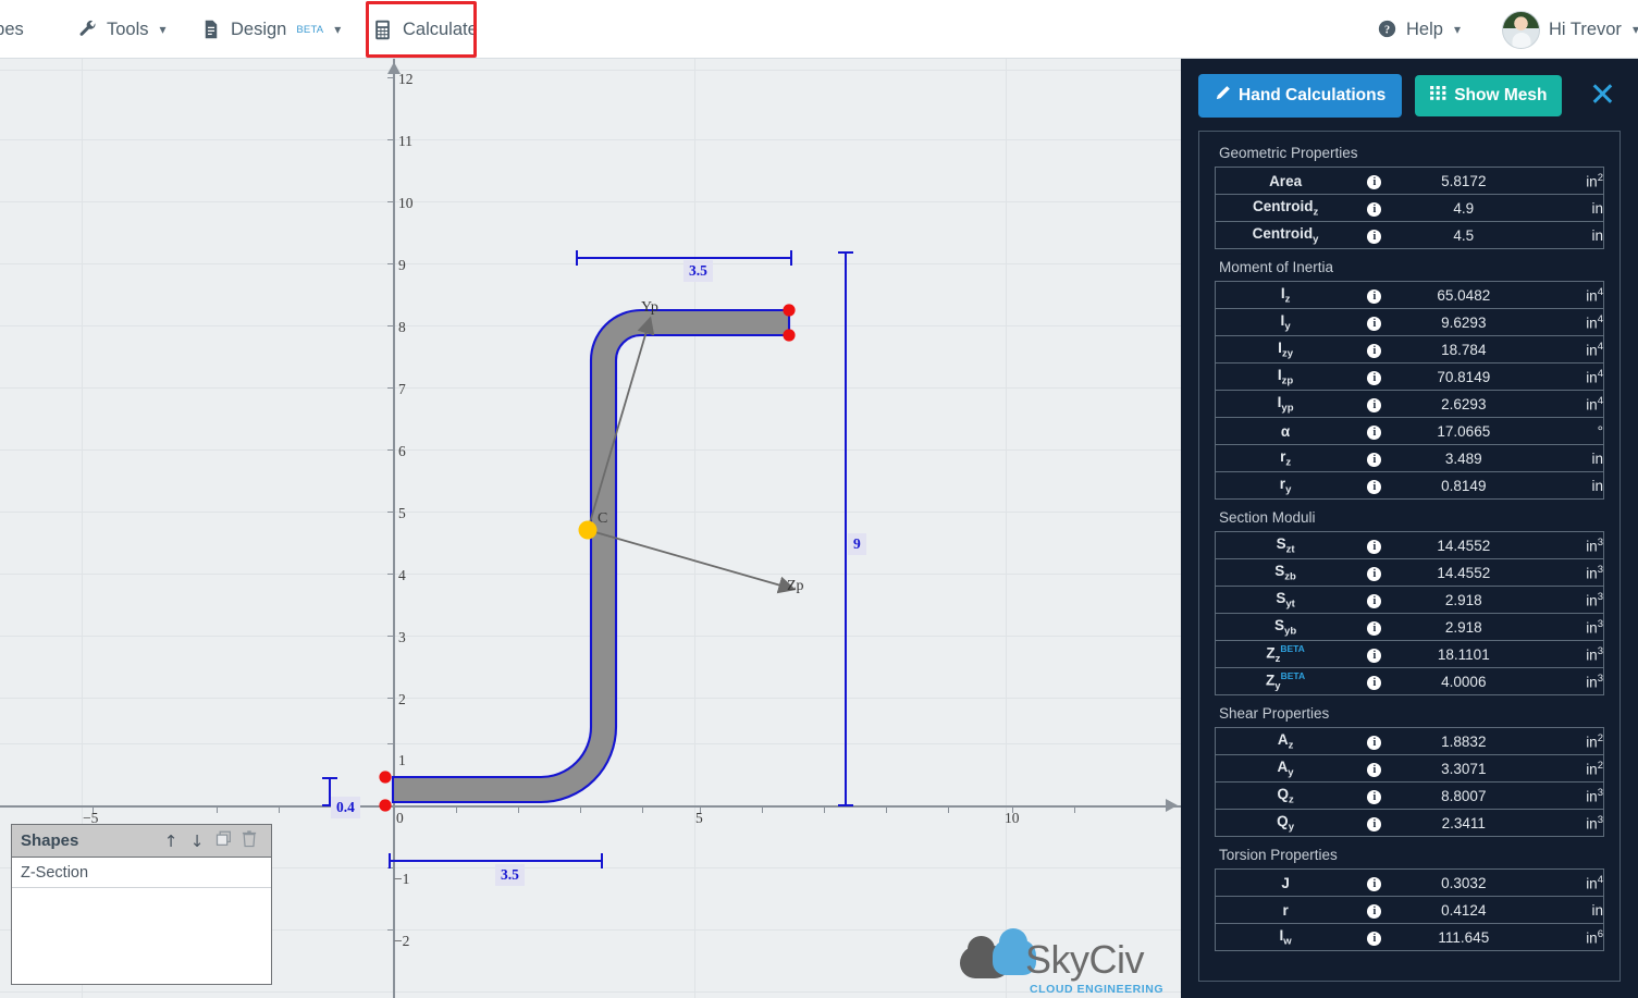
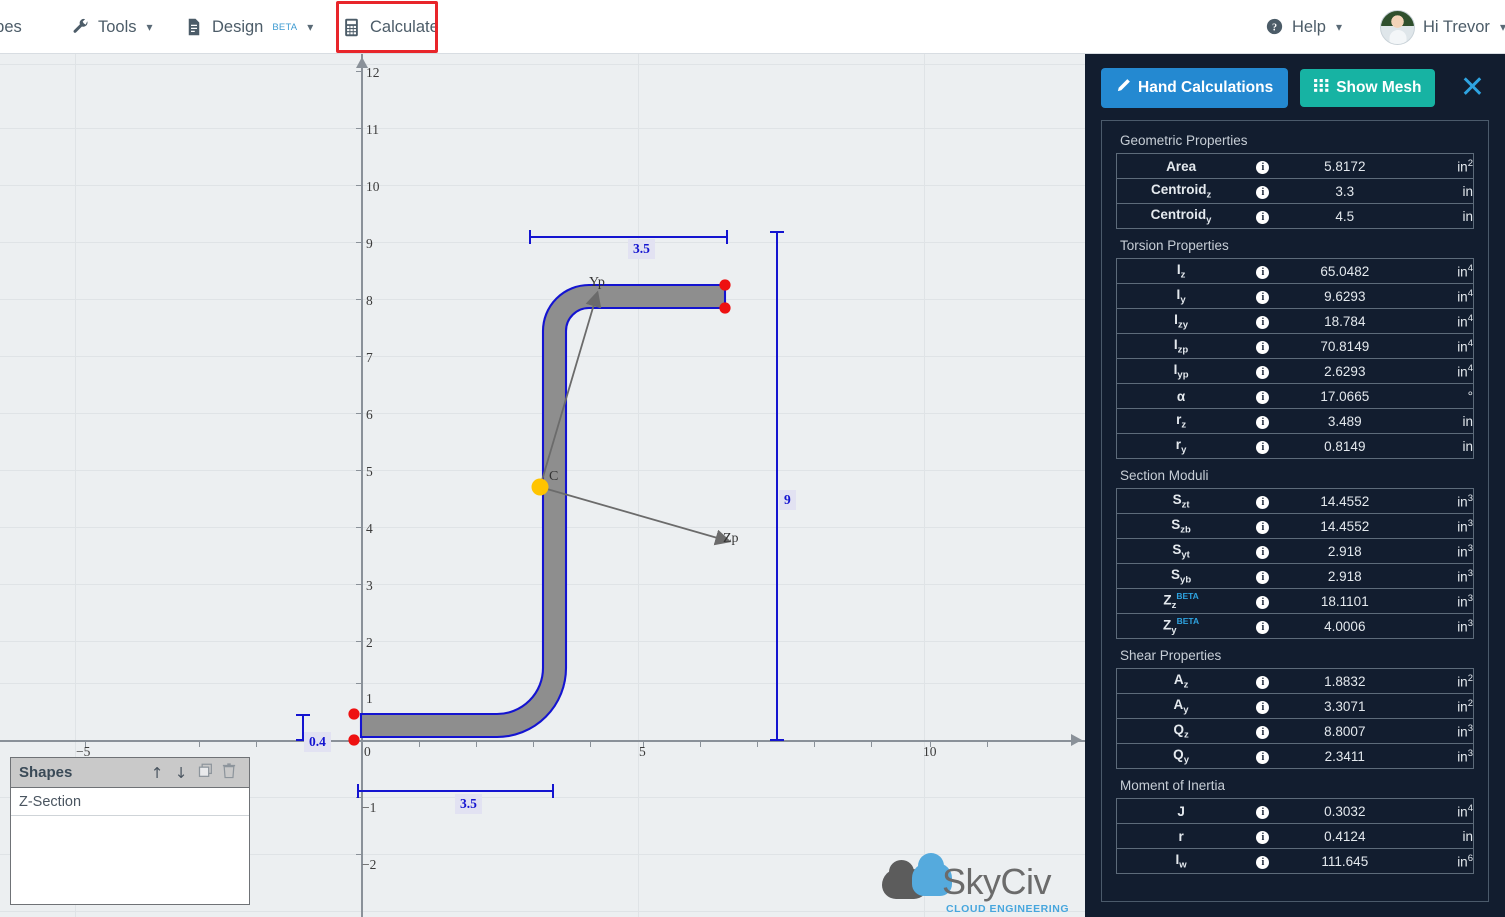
  Tools
  ▾
  Design
  BETA
  ▾
  Calculate
  ?
  Help
  ▾
  Hi Trevor
  ▾
  −5
  0
  5
  10
  12
  11
  10
  9
  8
  7
  6
  5
  4
  3
  2
  1
  −1
  −2
  3.5
  3.5
  9
  0.4
  C
  Yp
  Zp
  SkyCiv
  Shapes
  ↑
  ↓
  Z-Section
  Hand Calculations
  Show Mesh
  ✕
  Geometric Properties
  Area	i	5.8172	in2
- Centroidz	i	4.9	in
+ Centroidz	i	3.3	in
  Centroidy	i	4.5	in
- Moment of Inertia
+ Torsion Properties
  Iz	i	65.0482	in4
  Iy	i	9.6293	in4
  Izy	i	18.784	in4
  Izp	i	70.8149	in4
  Iyp	i	2.6293	in4
  α	i	17.0665	°
  rz	i	3.489	in
  ry	i	0.8149	in
  Section Moduli
  Szt	i	14.4552	in3
  Szb	i	14.4552	in3
  Syt	i	2.918	in3
  Syb	i	2.918	in3
  ZzBETA	i	18.1101	in3
  ZyBETA	i	4.0006	in3
  Shear Properties
  Az	i	1.8832	in2
  Ay	i	3.3071	in2
  Qz	i	8.8007	in3
  Qy	i	2.3411	in3
- Torsion Properties
+ Moment of Inertia
  J	i	0.3032	in4
  r	i	0.4124	in
  Iw	i	111.645	in6
